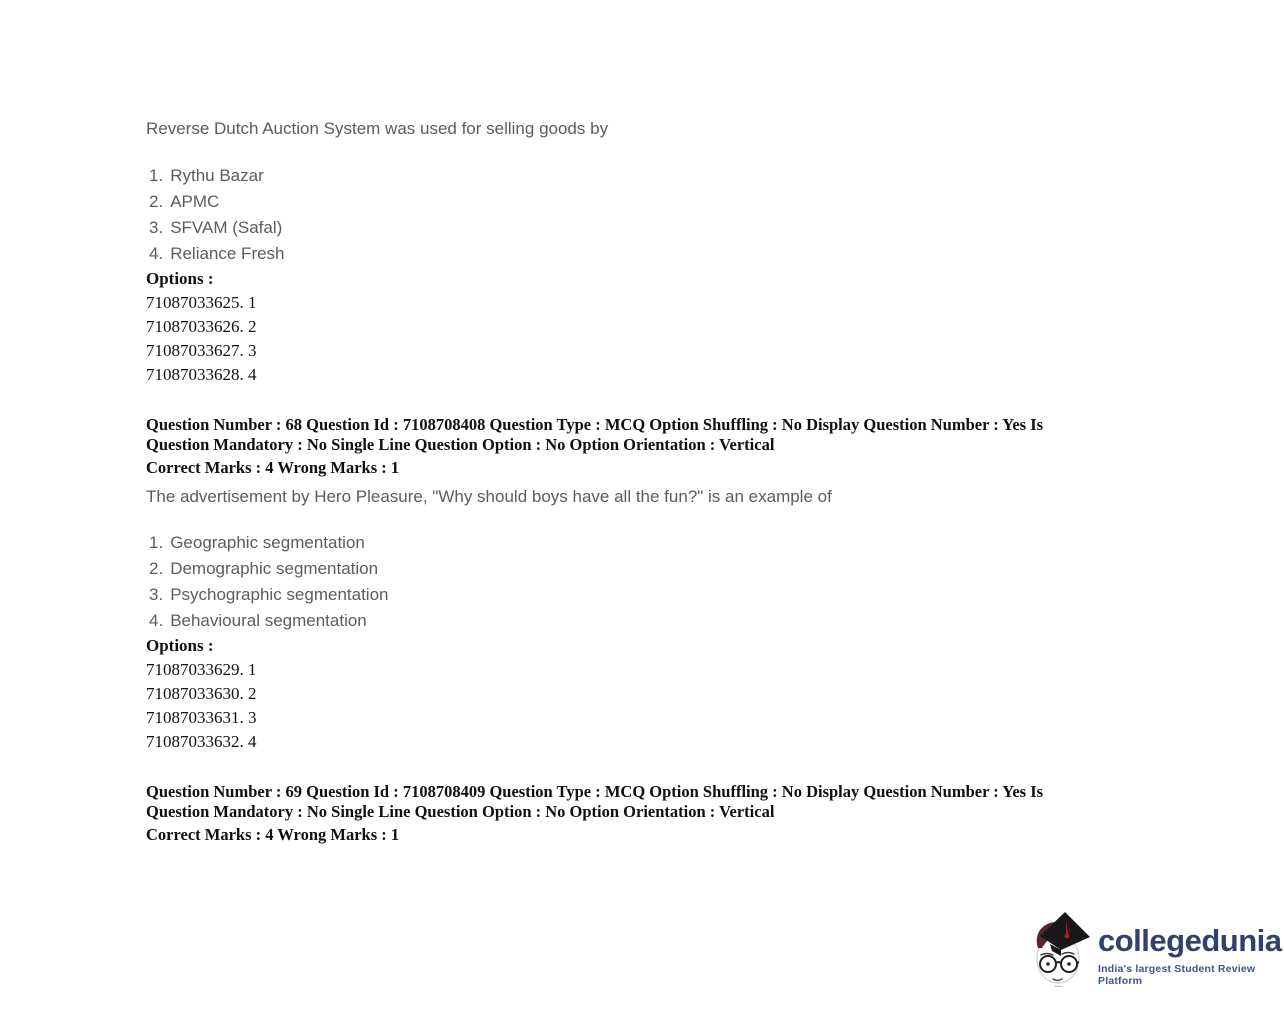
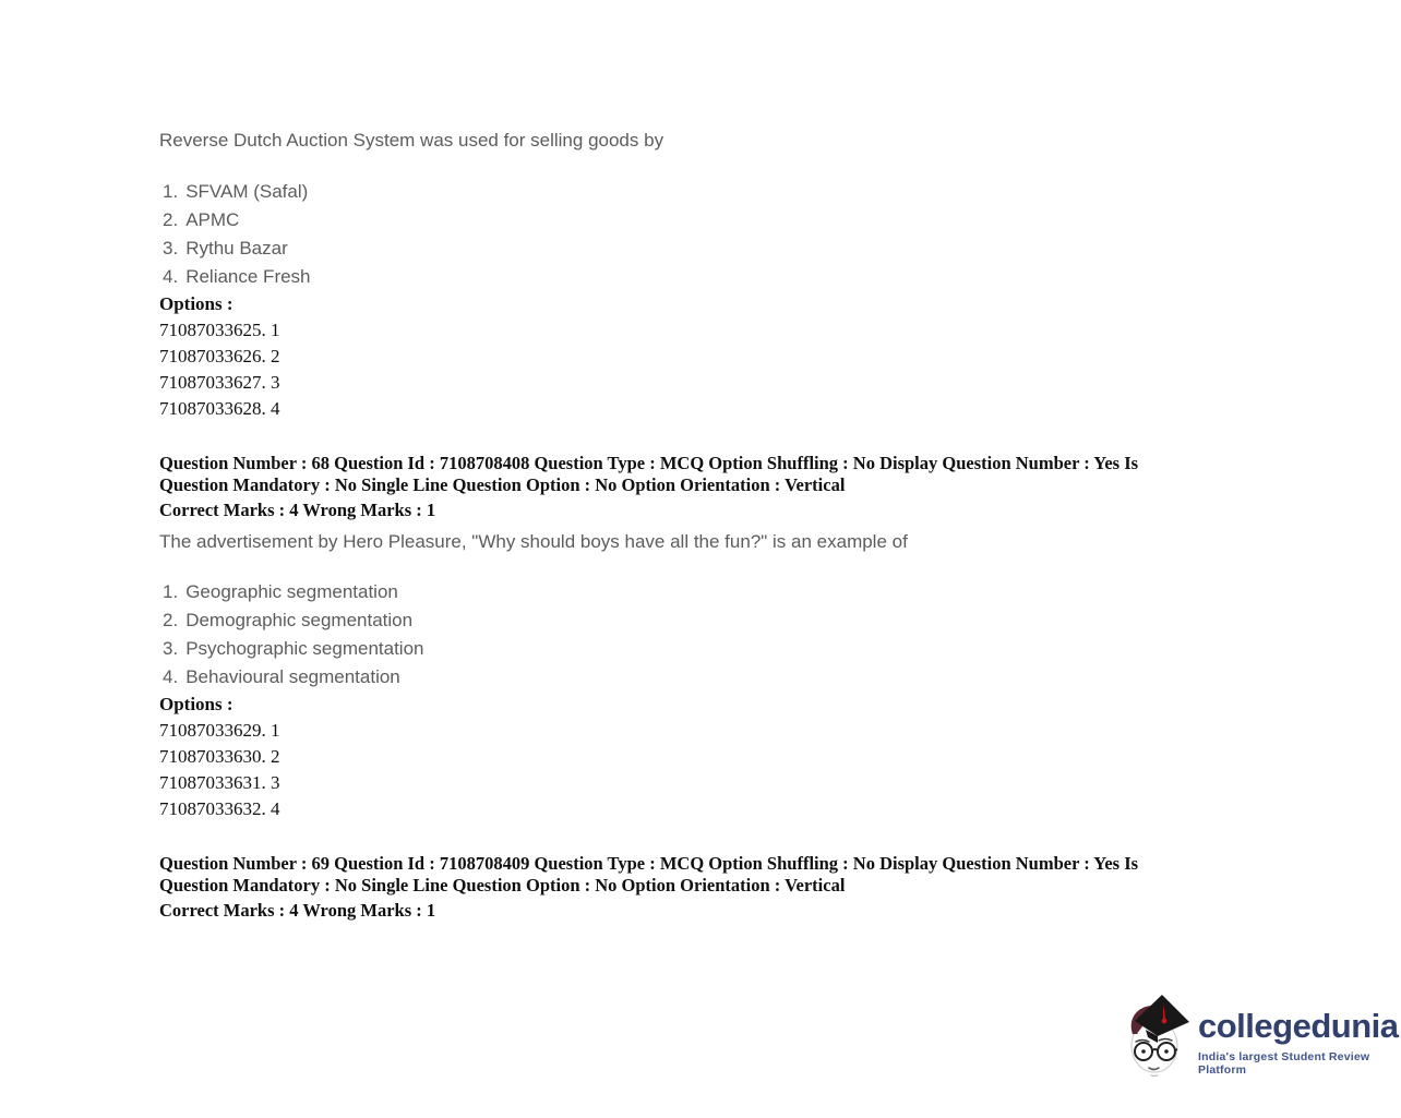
  Reverse Dutch Auction System was used for selling goods by
  1.
- Rythu Bazar
+ SFVAM (Safal)
  2.
  APMC
  3.
- SFVAM (Safal)
+ Rythu Bazar
  4.
  Reliance Fresh
  Options :
  71087033625. 1
  71087033626. 2
  71087033627. 3
  71087033628. 4
  Question Number : 68 Question Id : 7108708408 Question Type : MCQ Option Shuffling : No Display Question Number : Yes Is Question Mandatory : No Single Line Question Option : No Option Orientation : Vertical
  Correct Marks : 4 Wrong Marks : 1
  The advertisement by Hero Pleasure, "Why should boys have all the fun?" is an example of
  1.
  Geographic segmentation
  2.
  Demographic segmentation
  3.
  Psychographic segmentation
  4.
  Behavioural segmentation
  Options :
  71087033629. 1
  71087033630. 2
  71087033631. 3
  71087033632. 4
  Question Number : 69 Question Id : 7108708409 Question Type : MCQ Option Shuffling : No Display Question Number : Yes Is Question Mandatory : No Single Line Question Option : No Option Orientation : Vertical
  Correct Marks : 4 Wrong Marks : 1
  collegedunia
  India's largest Student Review Platform
